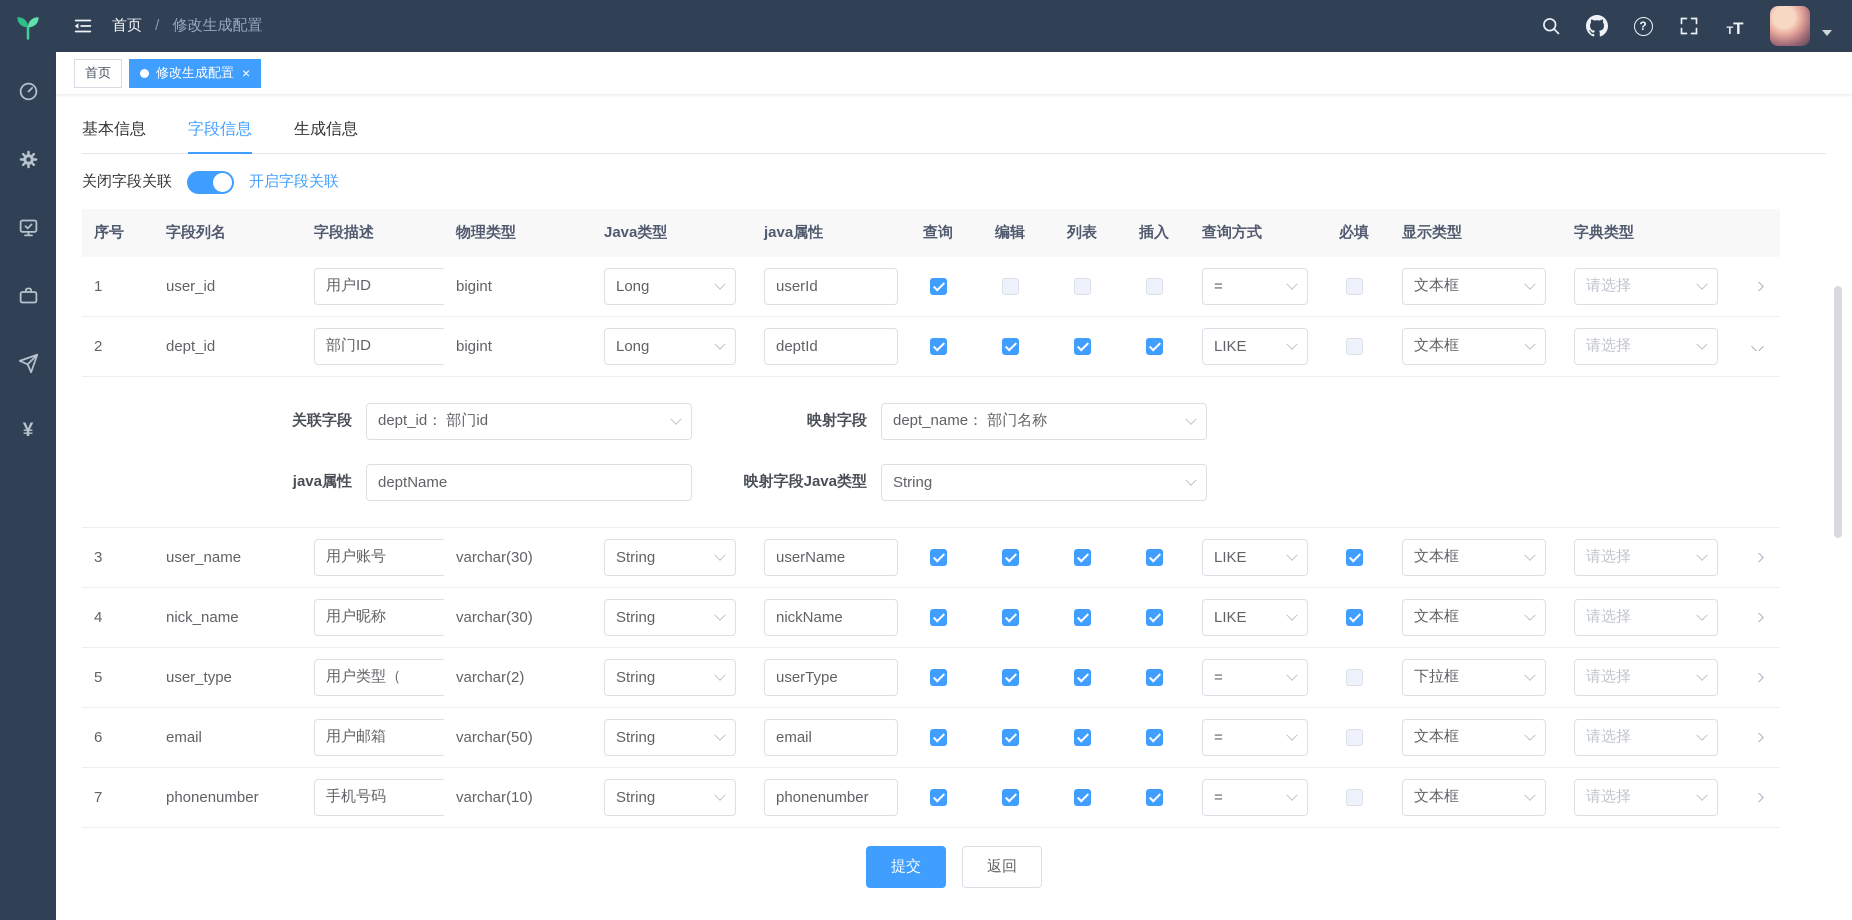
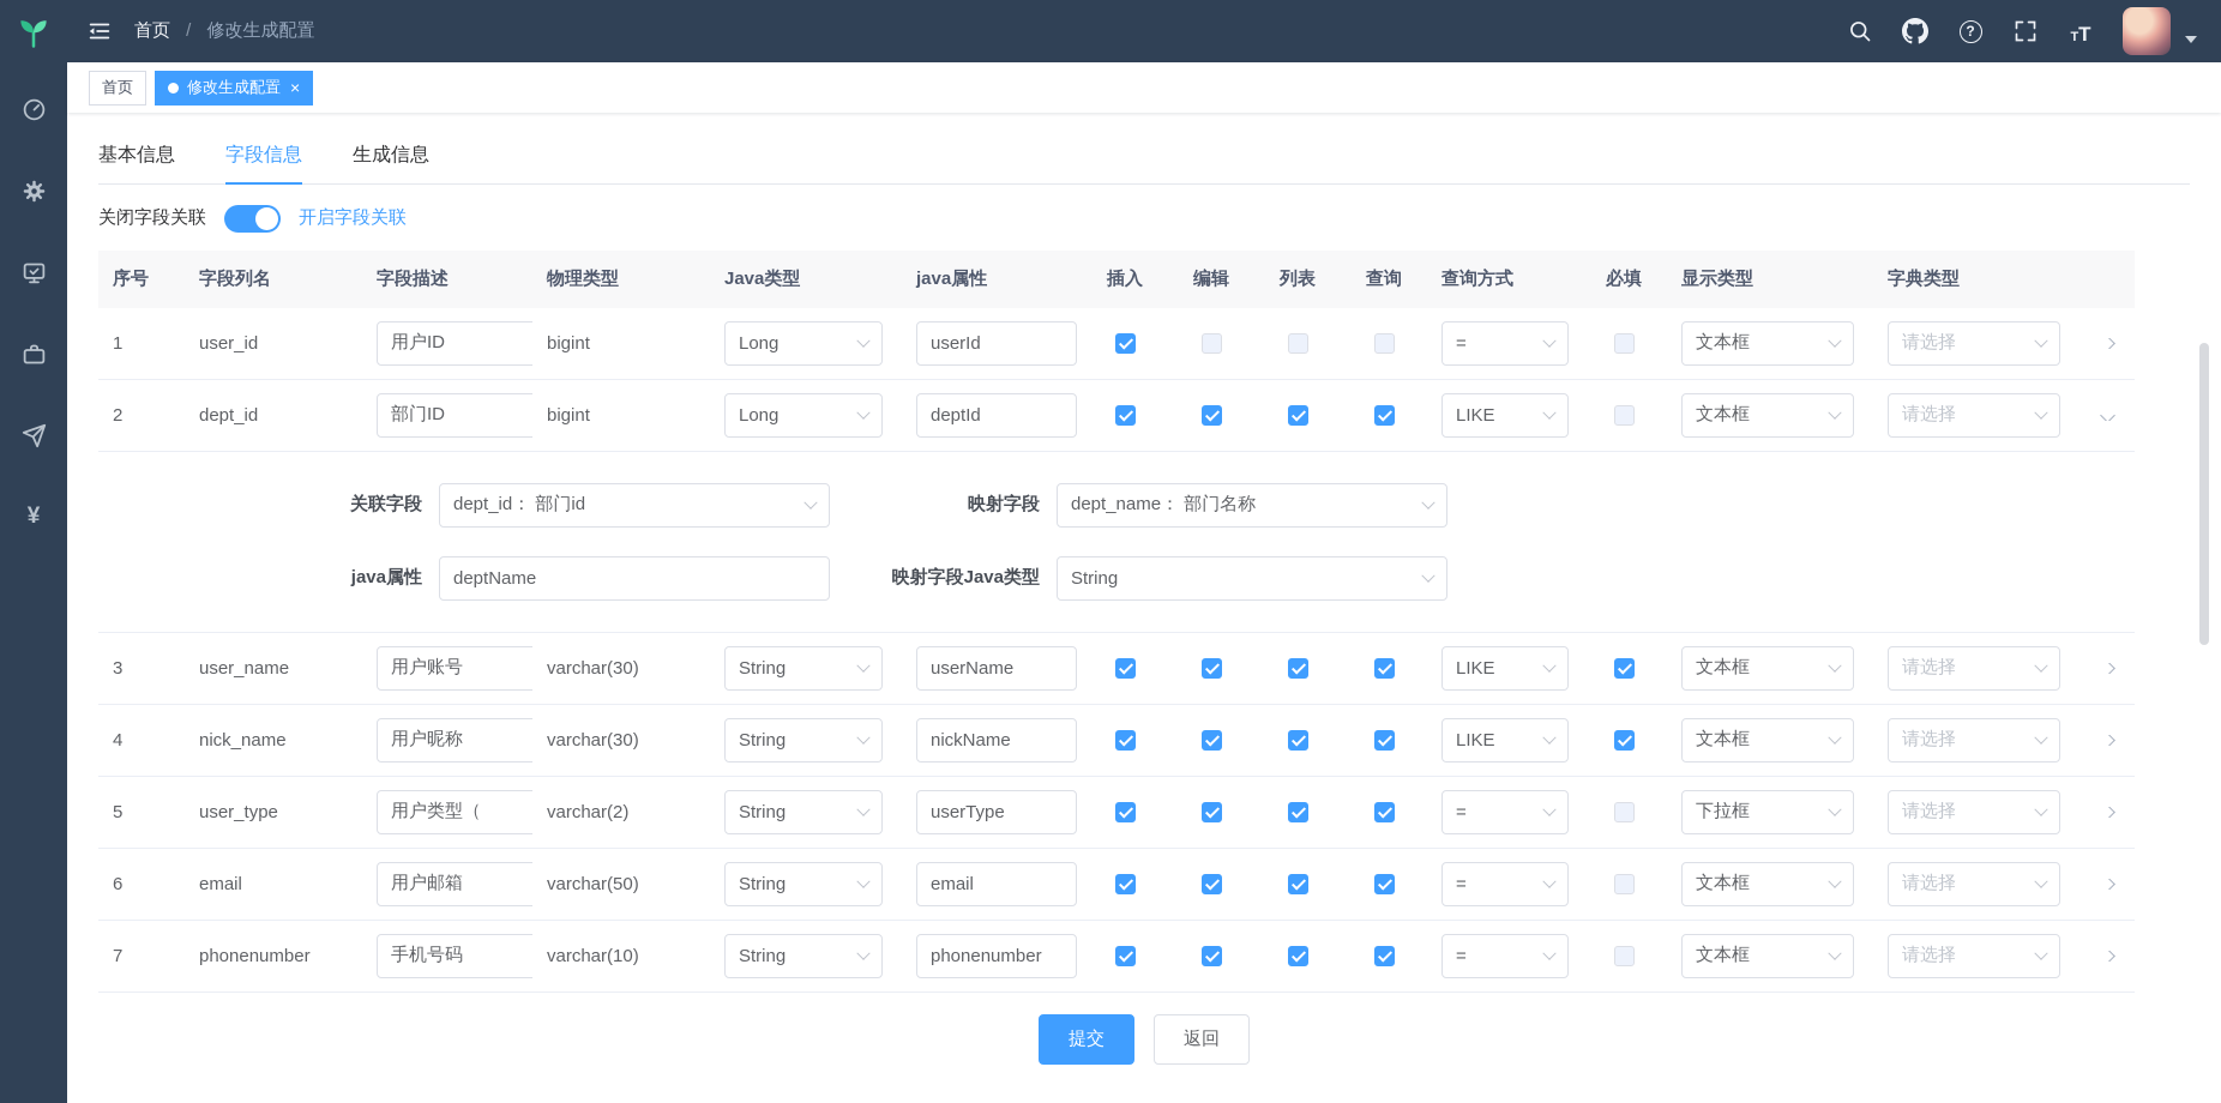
  ¥
  首页 / 修改生成配置
  ?
  T
  T
  首页
  修改生成配置
  ×
  基本信息
  字段信息
  生成信息
  关闭字段关联
  开启字段关联
  序号
  字段列名
  字段描述
  物理类型
  Java类型
  java属性
- 查询
+ 插入
  编辑
  列表
- 插入
+ 查询
  查询方式
  必填
  显示类型
  字典类型
  1
  user_id
  用户ID
  bigint
  Long
  userId
  =
  文本框
  请选择
  2
  dept_id
  部门ID
  bigint
  Long
  deptId
  LIKE
  文本框
  请选择
  关联字段
  dept_id： 部门id
  映射字段
  dept_name： 部门名称
  java属性
  deptName
  映射字段Java类型
  String
  3
  user_name
  用户账号
  varchar(30)
  String
  userName
  LIKE
  文本框
  请选择
  4
  nick_name
  用户昵称
  varchar(30)
  String
  nickName
  LIKE
  文本框
  请选择
  5
  user_type
  用户类型（
  varchar(2)
  String
  userType
  =
  下拉框
  请选择
  6
  email
  用户邮箱
  varchar(50)
  String
  email
  =
  文本框
  请选择
  7
  phonenumber
  手机号码
  varchar(10)
  String
  phonenumber
  =
  文本框
  请选择
  提交
  返回
